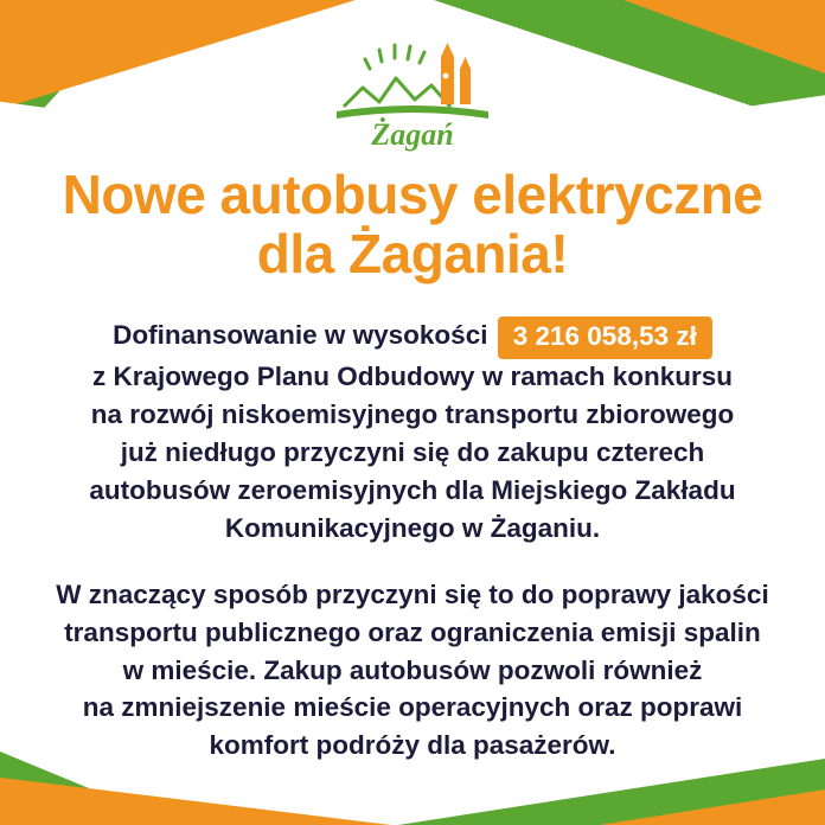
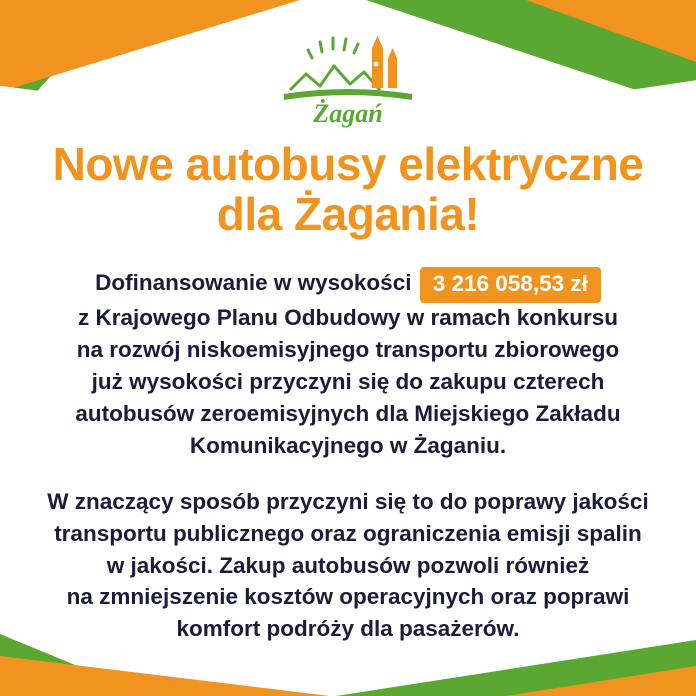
  Żagań
  Nowe autobusy elektryczne
  dla Żagania!
  Dofinansowanie w wysokości 3 216 058,53 zł
  z Krajowego Planu Odbudowy w ramach konkursu
  na rozwój niskoemisyjnego transportu zbiorowego
- już niedługo przyczyni się do zakupu czterech
+ już wysokości przyczyni się do zakupu czterech
  autobusów zeroemisyjnych dla Miejskiego Zakładu
  Komunikacyjnego w Żaganiu.
  W znaczący sposób przyczyni się to do poprawy jakości
  transportu publicznego oraz ograniczenia emisji spalin
- w mieście. Zakup autobusów pozwoli również
+ w jakości. Zakup autobusów pozwoli również
- na zmniejszenie mieście operacyjnych oraz poprawi
+ na zmniejszenie kosztów operacyjnych oraz poprawi
  komfort podróży dla pasażerów.
